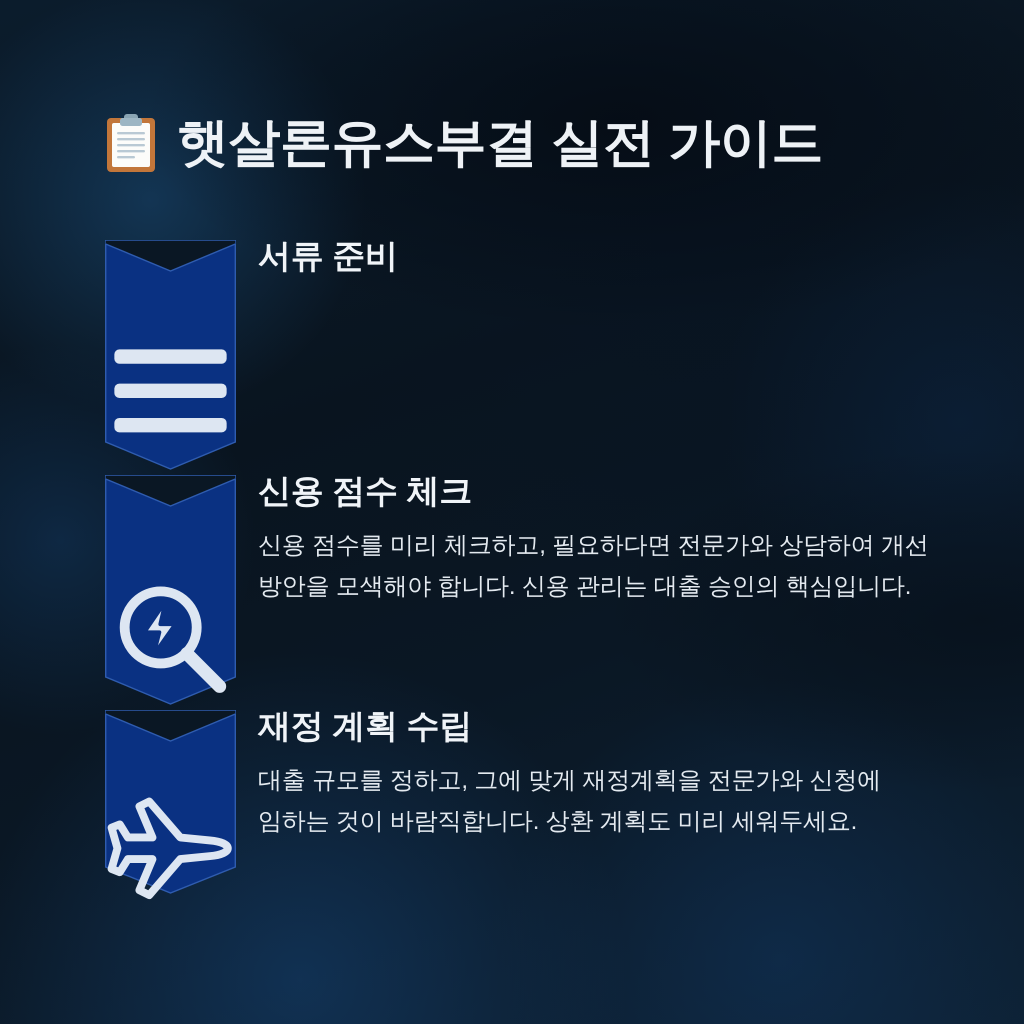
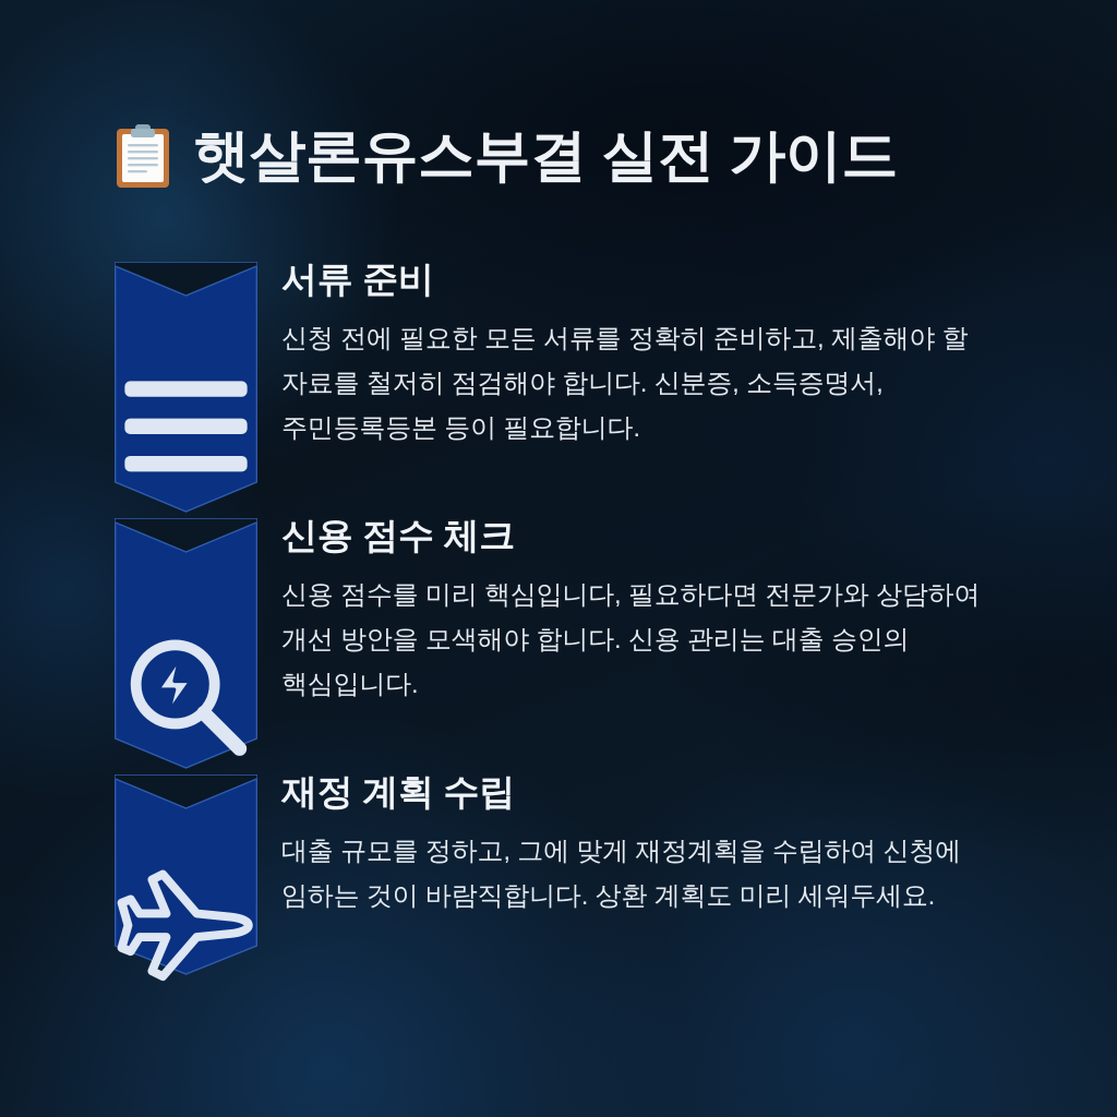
  햇살론유스부결 실전 가이드
  서류 준비
+ 신청 전에 필요한 모든 서류를 정확히 준비하고, 제출해야 할 자료를 철저히 점검해야 합니다. 신분증, 소득증명서, 주민등록등본 등이 필요합니다.
  신용 점수 체크
- 신용 점수를 미리 체크하고, 필요하다면 전문가와 상담하여 개선 방안을 모색해야 합니다. 신용 관리는 대출 승인의 핵심입니다.
+ 신용 점수를 미리 핵심입니다, 필요하다면 전문가와 상담하여 개선 방안을 모색해야 합니다. 신용 관리는 대출 승인의 핵심입니다.
  재정 계획 수립
- 대출 규모를 정하고, 그에 맞게 재정계획을 전문가와 신청에 임하는 것이 바람직합니다. 상환 계획도 미리 세워두세요.
+ 대출 규모를 정하고, 그에 맞게 재정계획을 수립하여 신청에 임하는 것이 바람직합니다. 상환 계획도 미리 세워두세요.
